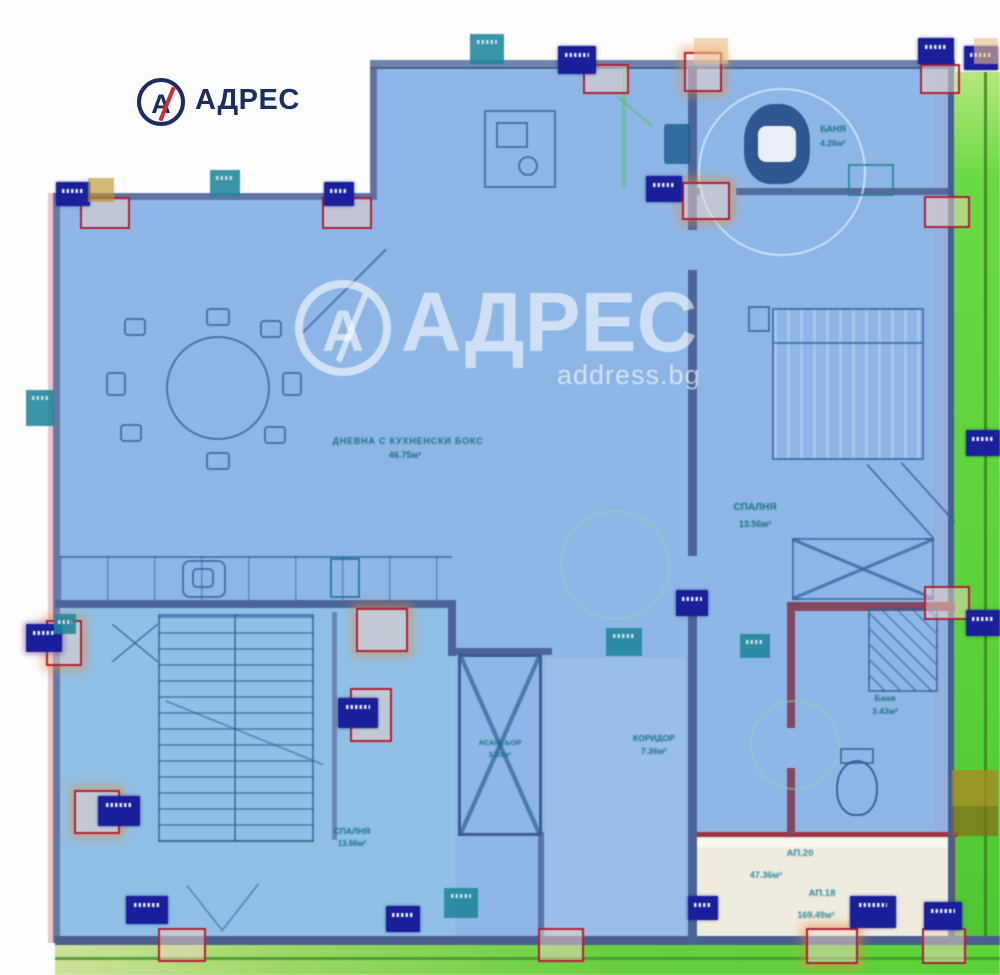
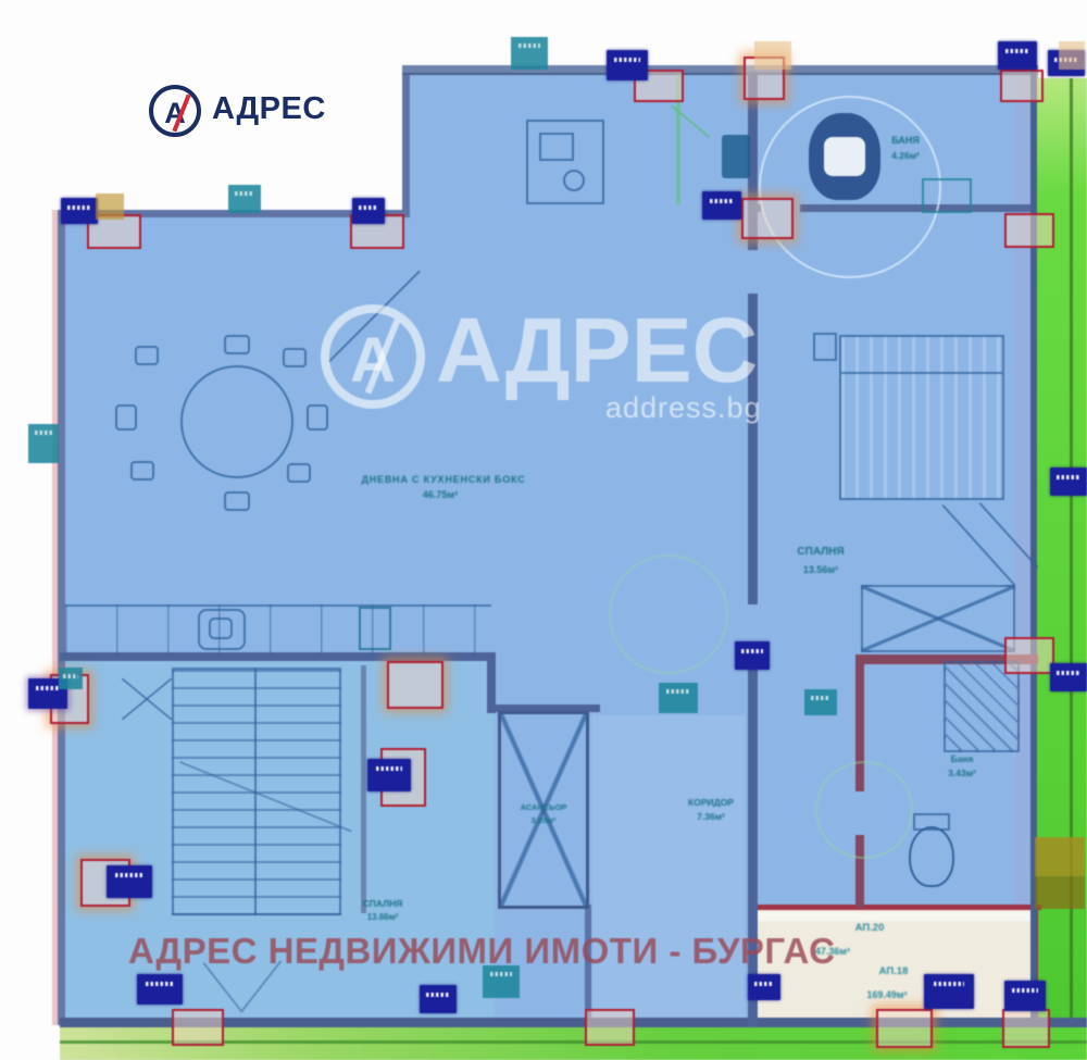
  ДНЕВНА С КУХНЕНСКИ БОКС
  46.75м²
  СПАЛНЯ
  13.56м²
  БАНЯ
  4.26м²
  КОРИДОР
  7.36м²
  АСАНСЬОР
  3.20м²
  СПАЛНЯ
  13.66м²
  Баня
  3.43м²
  АП.20
  47.36м²
  АП.18
  169.49м²
  А
  АДРЕС
  А
  АДРЕС
  address.bg
+ АДРЕС НЕДВИЖИМИ ИМОТИ - БУРГАС
